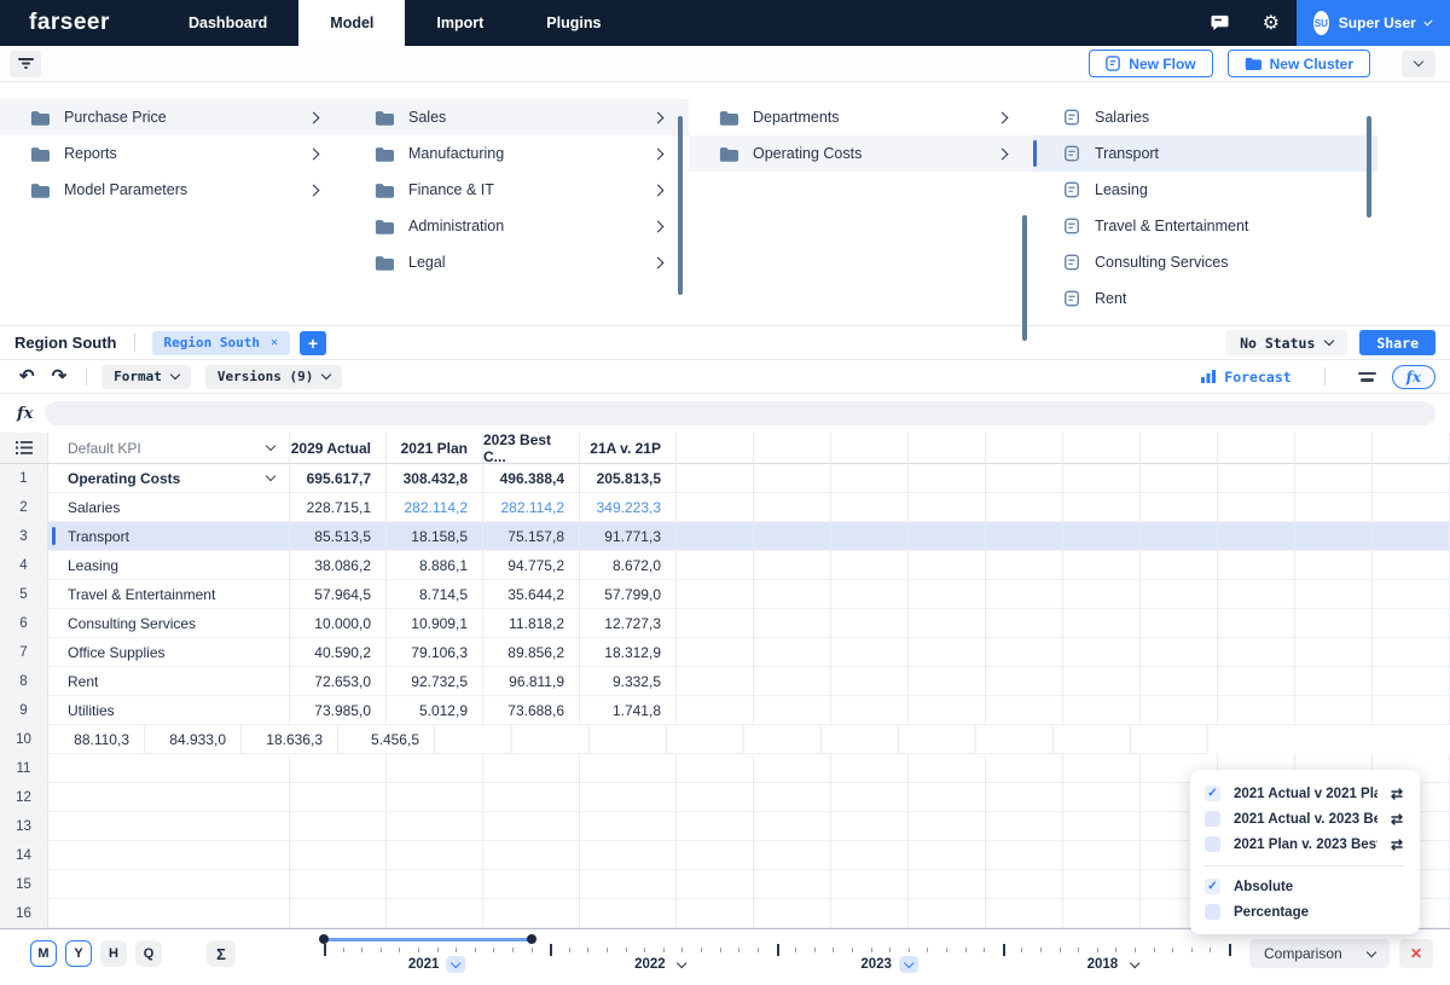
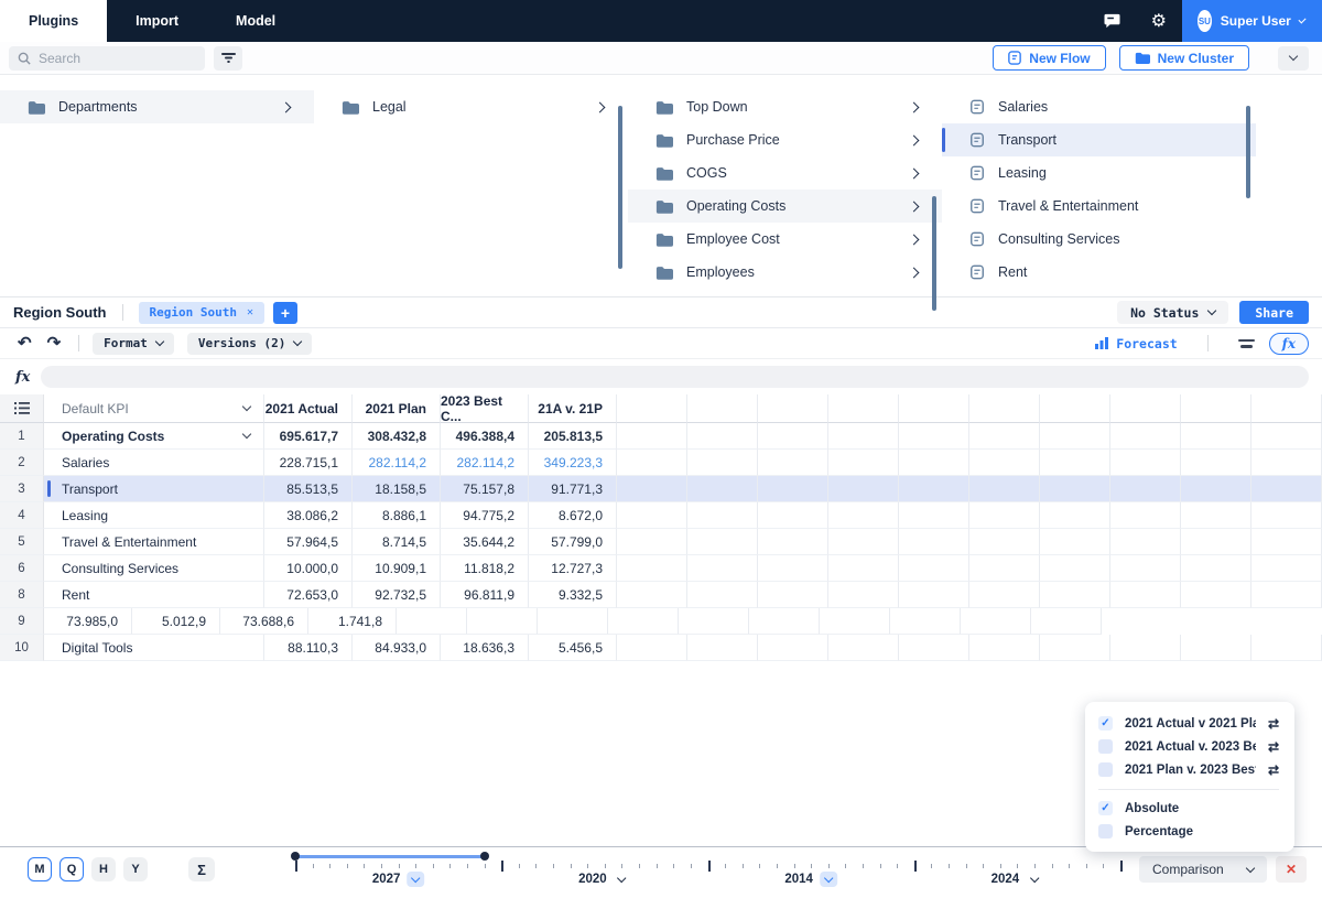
- farseer
- Dashboard
- Model
+ Plugins
  Import
- Plugins
+ Model
  ⚙
  SU
  Super User
+ Search
  New Flow
  New Cluster
- Purchase Price
+ Departments
- Reports
- Model Parameters
- Sales
- Manufacturing
- Finance & IT
- Administration
  Legal
+ Top Down
- Departments
+ Purchase Price
+ COGS
  Operating Costs
+ Employee Cost
+ Employees
  Salaries
  Transport
  Leasing
  Travel & Entertainment
  Consulting Services
  Rent
  Region South
  Region South
  ✕
  +
  No Status
  Share
  ↶
  ↷
  Format
- Versions (9)
+ Versions (2)
  Forecast
  fx
  fx
  Default KPI
- 2029 Actual
+ 2021 Actual
  2021 Plan
  2023 Best C...
  21A v. 21P
  1
  Operating Costs
  695.617,7
  308.432,8
  496.388,4
  205.813,5
  2
  Salaries
  228.715,1
  282.114,2
  282.114,2
  349.223,3
  3
  Transport
  85.513,5
  18.158,5
  75.157,8
  91.771,3
  4
  Leasing
  38.086,2
  8.886,1
  94.775,2
  8.672,0
  5
  Travel & Entertainment
  57.964,5
  8.714,5
  35.644,2
  57.799,0
  6
  Consulting Services
  10.000,0
  10.909,1
  11.818,2
  12.727,3
- 7
- Office Supplies
- 40.590,2
- 79.106,3
- 89.856,2
- 18.312,9
  8
  Rent
  72.653,0
  92.732,5
  96.811,9
  9.332,5
  9
- Utilities
  73.985,0
  5.012,9
  73.688,6
  1.741,8
  10
+ Digital Tools
  88.110,3
  84.933,0
  18.636,3
  5.456,5
- 11
- 12
- 13
- 14
- 15
- 16
  ✓
  2021 Actual v 2021 Pl
  ⇄
  2021 Actual v. 2023 Be
  ⇄
  2021 Plan v. 2023 Bes
  ⇄
  ✓
  Absolute
  Percentage
  M
- Y
+ Q
  H
- Q
+ Y
  Σ
  Comparison
  ✕
- 2021
+ 2027
- 2022
+ 2020
- 2023
+ 2014
- 2018
+ 2024
